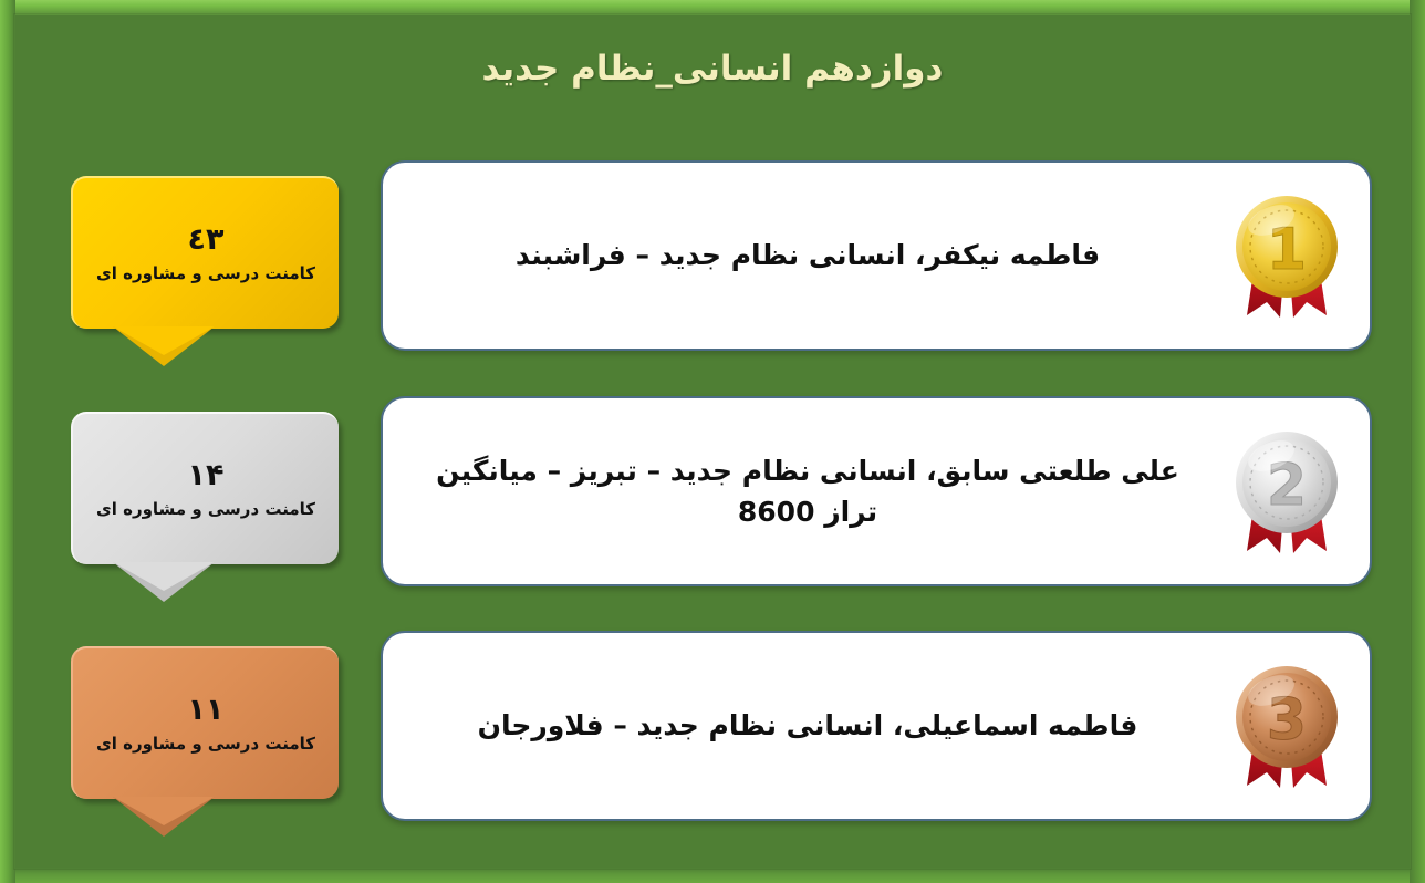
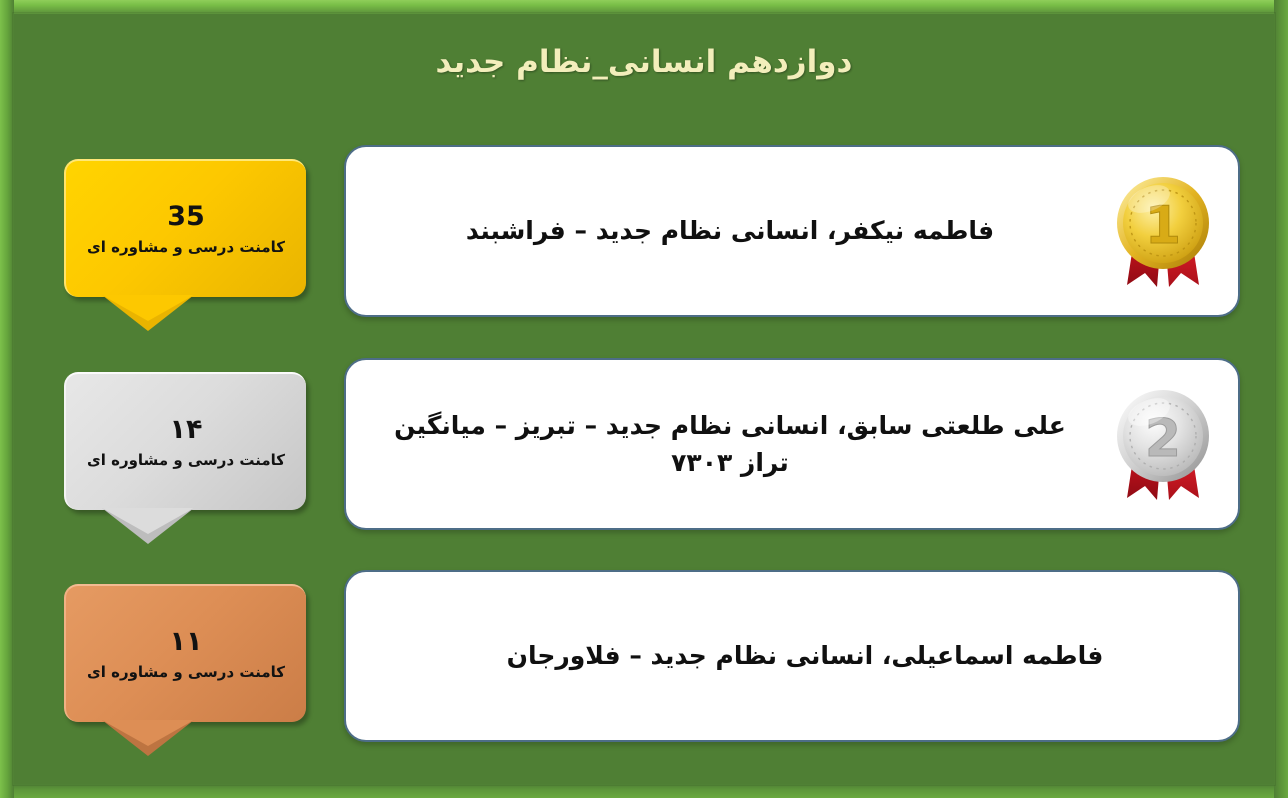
  دوازدهم انسانی_نظام جدید
- ٤٣
+ 35
  کامنت درسی و مشاوره ای
  1
  فاطمه نیکفر، انسانی نظام جدید – فراشبند
  ۱۴
  کامنت درسی و مشاوره ای
  2
- علی طلعتی سابق، انسانی نظام جدید – تبریز – میانگین تراز 8600
+ علی طلعتی سابق، انسانی نظام جدید – تبریز – میانگین تراز ۷۳۰۳
  ۱۱
  کامنت درسی و مشاوره ای
- 3
  فاطمه اسماعیلی، انسانی نظام جدید – فلاورجان
